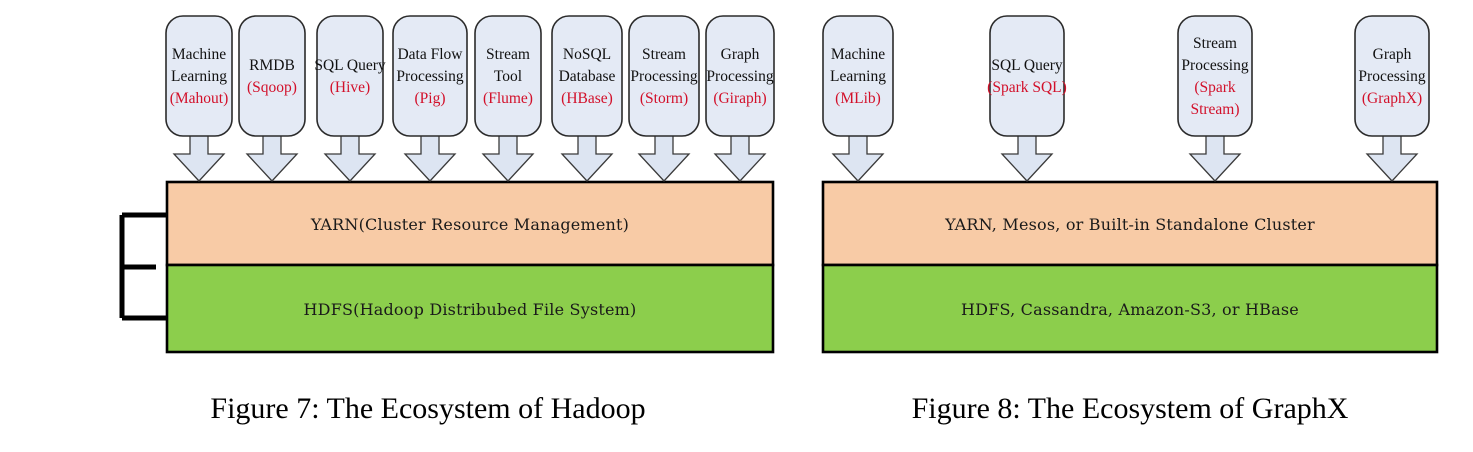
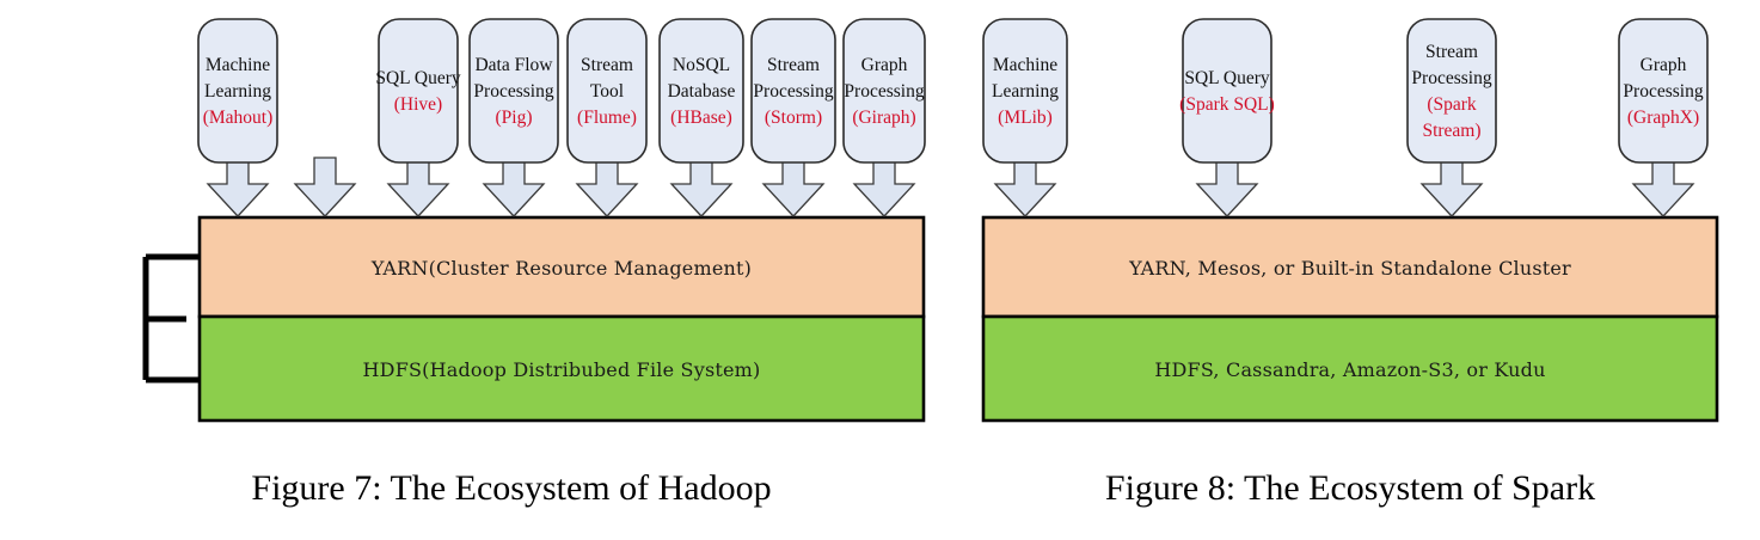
  YARN(Cluster Resource Management)
  HDFS(Hadoop Distribubed File System)
  Machine
  Learning
  (Mahout)
- RMDB
- (Sqoop)
  SQL Query
  (Hive)
  Data Flow
  Processing
  (Pig)
  Stream
  Tool
  (Flume)
  NoSQL
  Database
  (HBase)
  Stream
  Processing
  (Storm)
  Graph
  Processing
  (Giraph)
  Figure 7: The Ecosystem of Hadoop
  YARN, Mesos, or Built-in Standalone Cluster
- HDFS, Cassandra, Amazon-S3, or HBase
+ HDFS, Cassandra, Amazon-S3, or Kudu
  Machine
  Learning
  (MLib)
  SQL Query
  (Spark SQL)
  Stream
  Processing
  (Spark
  Stream)
  Graph
  Processing
  (GraphX)
- Figure 8: The Ecosystem of GraphX
+ Figure 8: The Ecosystem of Spark
